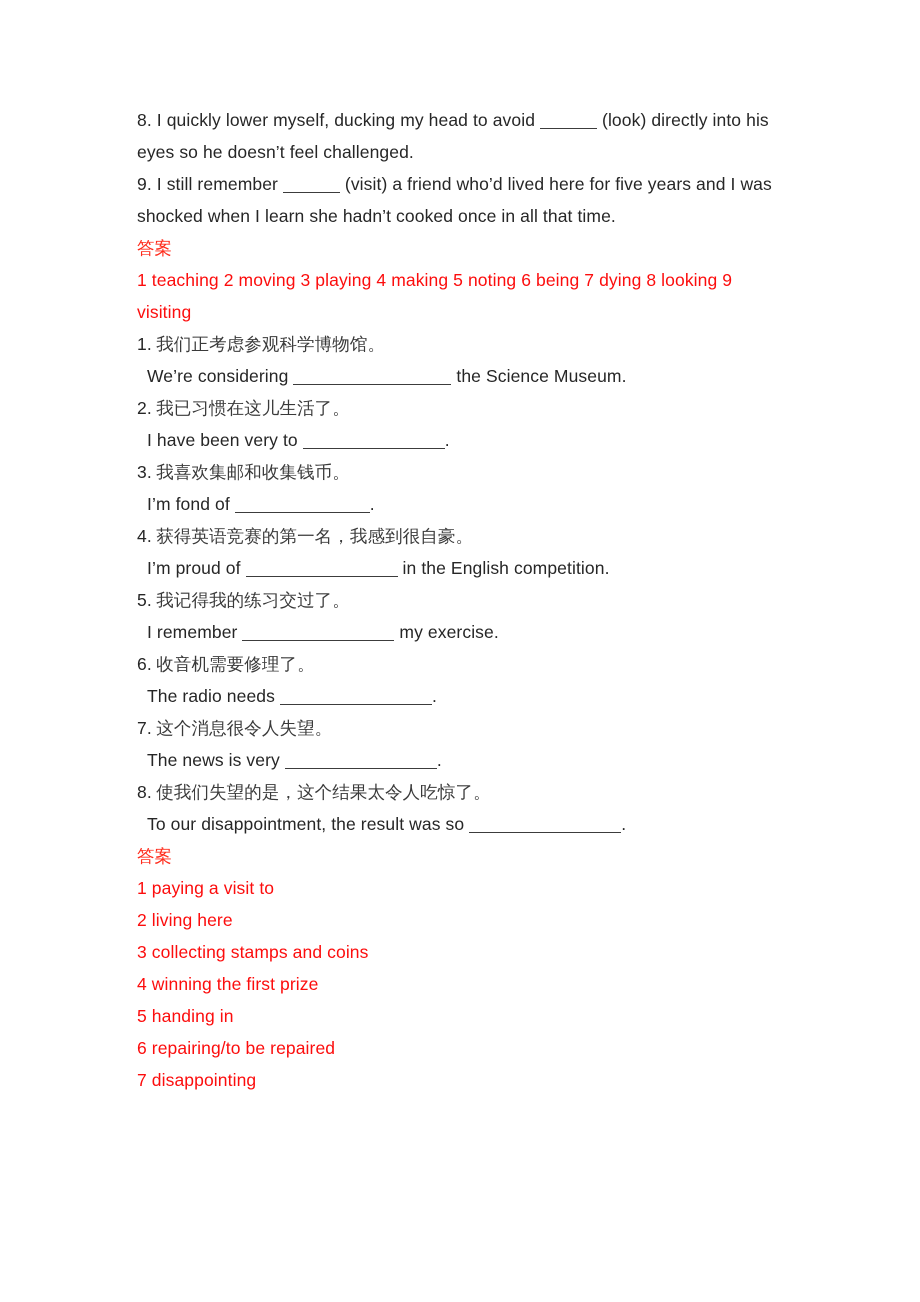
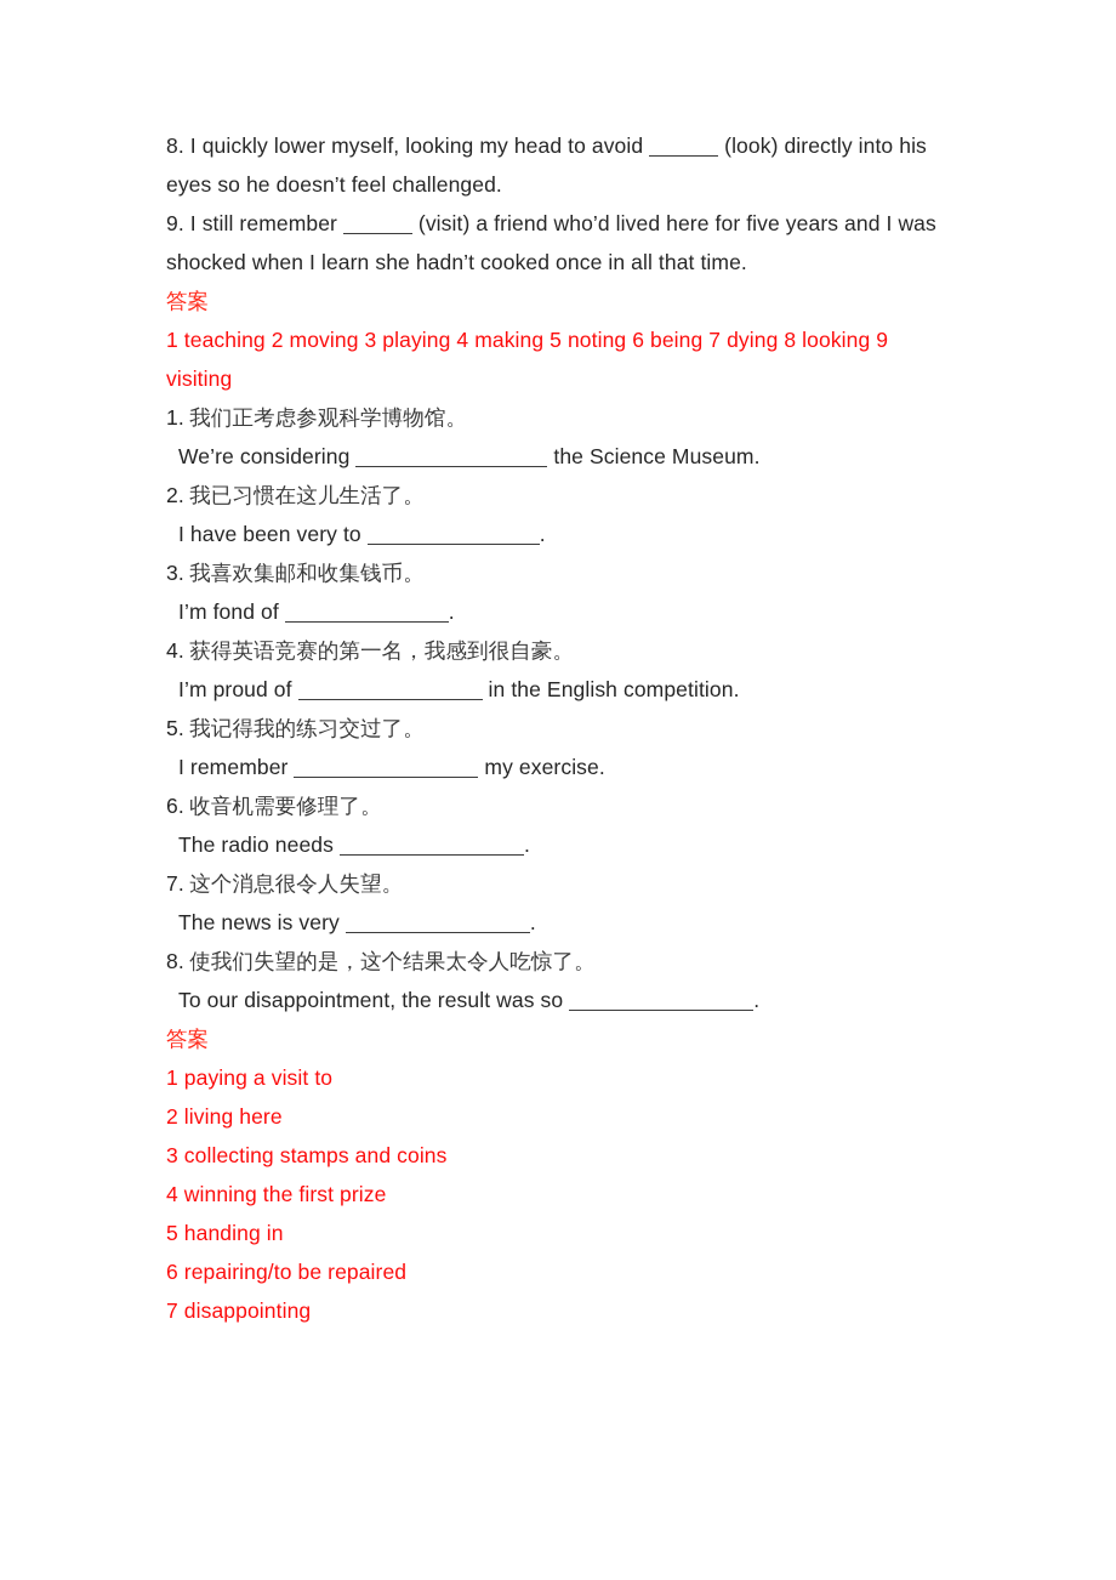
- 8. I quickly lower myself, ducking my head to avoid (look) directly into his eyes so he doesn’t feel challenged.
+ 8. I quickly lower myself, looking my head to avoid (look) directly into his eyes so he doesn’t feel challenged.
  9. I still remember (visit) a friend who’d lived here for five years and I was shocked when I learn she hadn’t cooked once in all that time.
  答案
  1 teaching 2 moving 3 playing 4 making 5 noting 6 being 7 dying 8 looking 9 visiting
  1. 我们正考虑参观科学博物馆。
  We’re considering the Science Museum.
  2. 我已习惯在这儿生活了。
  I have been very to .
  3. 我喜欢集邮和收集钱币。
  I’m fond of .
  4. 获得英语竞赛的第一名，我感到很自豪。
  I’m proud of in the English competition.
  5. 我记得我的练习交过了。
  I remember my exercise.
  6. 收音机需要修理了。
  The radio needs .
  7. 这个消息很令人失望。
  The news is very .
  8. 使我们失望的是，这个结果太令人吃惊了。
  To our disappointment, the result was so .
  答案
  1 paying a visit to
  2 living here
  3 collecting stamps and coins
  4 winning the first prize
  5 handing in
  6 repairing/to be repaired
  7 disappointing
